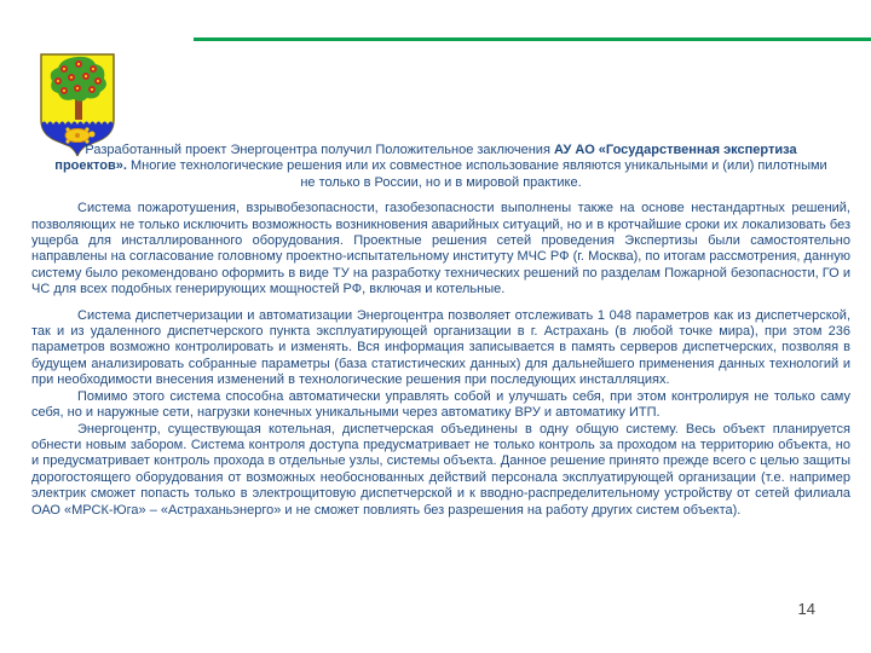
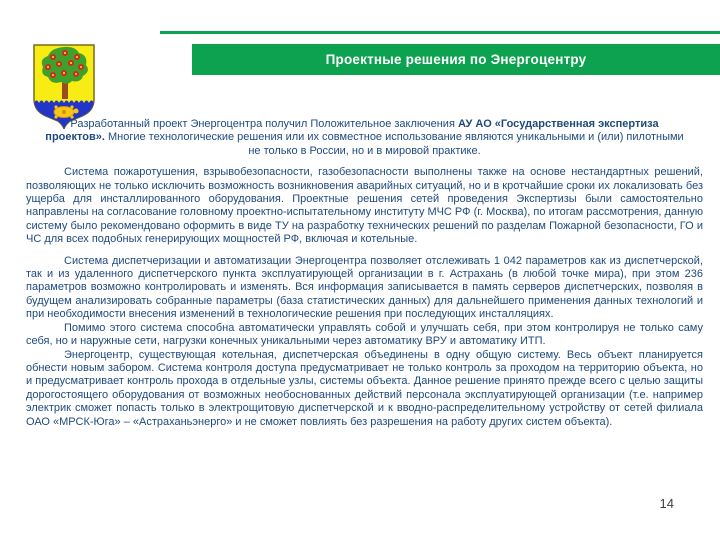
+ Проектные решения по Энергоцентру
  Разработанный проект Энергоцентра получил Положительное заключения АУ АО «Государственная экспертиза проектов». Многие технологические решения или их совместное использование являются уникальными и (или) пилотными не только в России, но и в мировой практике.
  Система пожаротушения, взрывобезопасности, газобезопасности выполнены также на основе нестандартных решений, позволяющих не только исключить возможность возникновения аварийных ситуаций, но и в кротчайшие сроки их локализовать без ущерба для инсталлированного оборудования. Проектные решения сетей проведения Экспертизы были самостоятельно направлены на согласование головному проектно-испытательному институту МЧС РФ (г. Москва), по итогам рассмотрения, данную систему было рекомендовано оформить в виде ТУ на разработку технических решений по разделам Пожарной безопасности, ГО и ЧС для всех подобных генерирующих мощностей РФ, включая и котельные.
- Система диспетчеризации и автоматизации Энергоцентра позволяет отслеживать 1 048 параметров как из диспетчерской, так и из удаленного диспетчерского пункта эксплуатирующей организации в г. Астрахань (в любой точке мира), при этом 236 параметров возможно контролировать и изменять. Вся информация записывается в память серверов диспетчерских, позволяя в будущем анализировать собранные параметры (база статистических данных) для дальнейшего применения данных технологий и при необходимости внесения изменений в технологические решения при последующих инсталляциях.
+ Система диспетчеризации и автоматизации Энергоцентра позволяет отслеживать 1 042 параметров как из диспетчерской, так и из удаленного диспетчерского пункта эксплуатирующей организации в г. Астрахань (в любой точке мира), при этом 236 параметров возможно контролировать и изменять. Вся информация записывается в память серверов диспетчерских, позволяя в будущем анализировать собранные параметры (база статистических данных) для дальнейшего применения данных технологий и при необходимости внесения изменений в технологические решения при последующих инсталляциях.
  Помимо этого система способна автоматически управлять собой и улучшать себя, при этом контролируя не только саму себя, но и наружные сети, нагрузки конечных уникальными через автоматику ВРУ и автоматику ИТП.
  Энергоцентр, существующая котельная, диспетчерская объединены в одну общую систему. Весь объект планируется обнести новым забором. Система контроля доступа предусматривает не только контроль за проходом на территорию объекта, но и предусматривает контроль прохода в отдельные узлы, системы объекта. Данное решение принято прежде всего с целью защиты дорогостоящего оборудования от возможных необоснованных действий персонала эксплуатирующей организации (т.е. например электрик сможет попасть только в электрощитовую диспетчерской и к вводно-распределительному устройству от сетей филиала ОАО «МРСК-Юга» – «Астраханьэнерго» и не сможет повлиять без разрешения на работу других систем объекта).
  14
